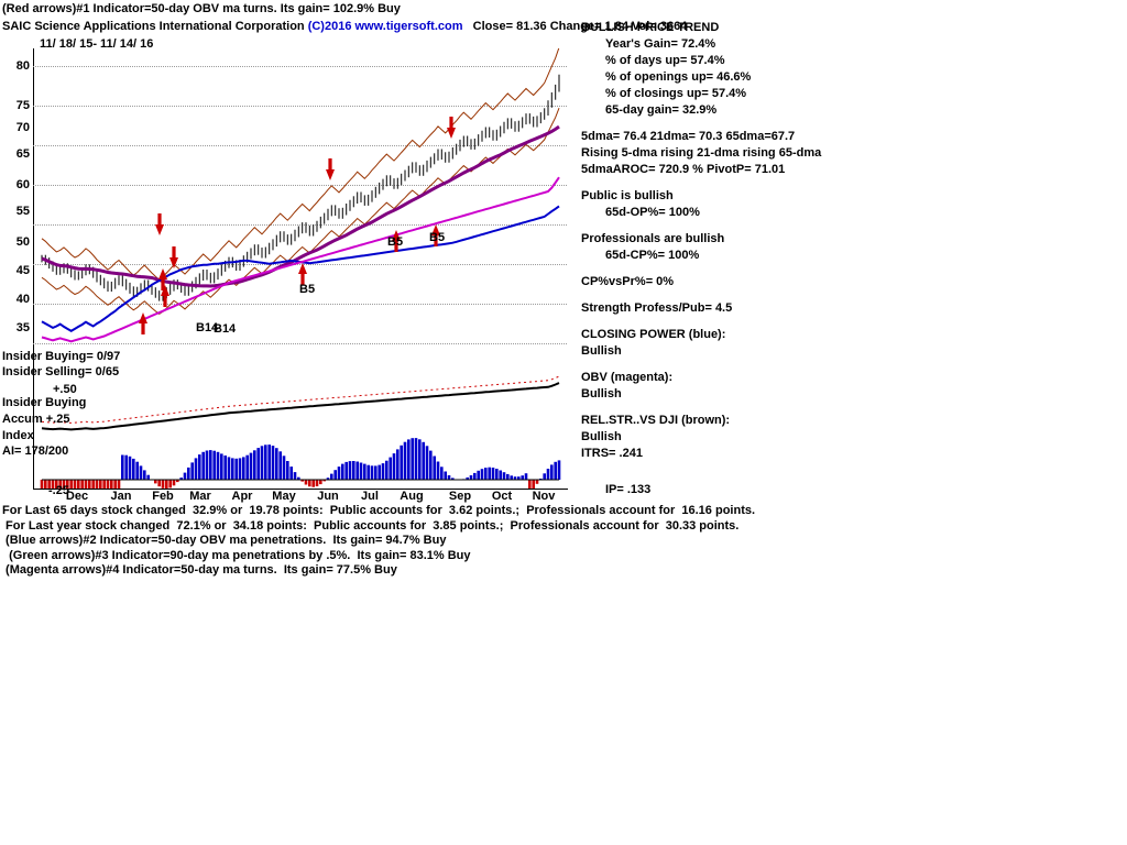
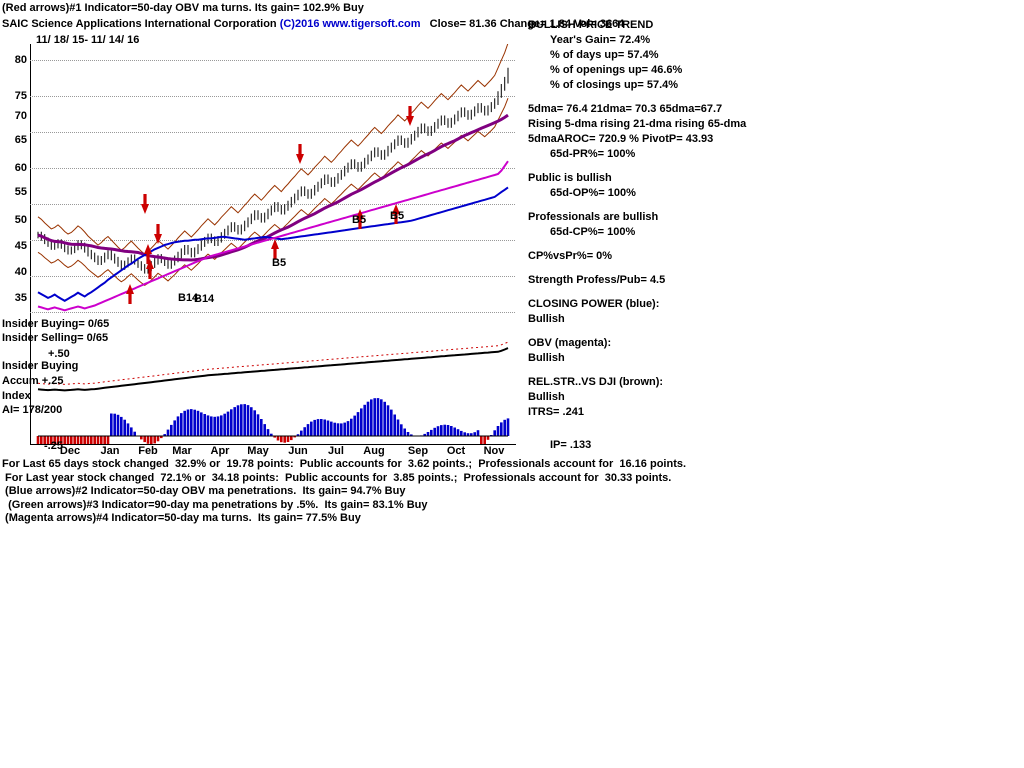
  (Red arrows)#1 Indicator=50-day OBV ma turns. Its gain= 102.9% Buy
  SAIC Science Applications International Corporation (C)2016 www.tigersoft.com Close= 81.36 Change= 1.84 Vol= 3664
  11/ 18/ 15- 11/ 14/ 16
  80
  75
  70
  65
  60
  55
  50
  45
  40
  35
  Dec
  Jan
  Feb
  Mar
  Apr
  May
  Jun
  Jul
  Aug
  Sep
  Oct
  Nov
  B5
  B5
  B5
  B14
  B14
- Insider Buying= 0/97
+ Insider Buying= 0/65
  Insider Selling= 0/65
  Insider Buying
  +.50
  Accum +.25
  Index
  AI= 178/200
  -.25
  BULLISH PRICE TREND
  Year's Gain= 72.4%
  % of days up= 57.4%
  % of openings up= 46.6%
  % of closings up= 57.4%
- 65-day gain= 32.9%
  5dma= 76.4 21dma= 70.3 65dma=67.7
  Rising 5-dma rising 21-dma rising 65-dma
- 5dmaAROC= 720.9 % PivotP= 71.01
+ 5dmaAROC= 720.9 % PivotP= 43.93
+ 65d-PR%= 100%
  Public is bullish
  65d-OP%= 100%
  Professionals are bullish
  65d-CP%= 100%
  CP%vsPr%= 0%
  Strength Profess/Pub= 4.5
  CLOSING POWER (blue):
  Bullish
  OBV (magenta):
  Bullish
  REL.STR..VS DJI (brown):
  Bullish
  ITRS= .241
  IP= .133
  For Last 65 days stock changed 32.9% or 19.78 points: Public accounts for 3.62 points.; Professionals account for 16.16 points.
  For Last year stock changed 72.1% or 34.18 points: Public accounts for 3.85 points.; Professionals account for 30.33 points.
  (Blue arrows)#2 Indicator=50-day OBV ma penetrations. Its gain= 94.7% Buy
  (Green arrows)#3 Indicator=90-day ma penetrations by .5%. Its gain= 83.1% Buy
  (Magenta arrows)#4 Indicator=50-day ma turns. Its gain= 77.5% Buy
